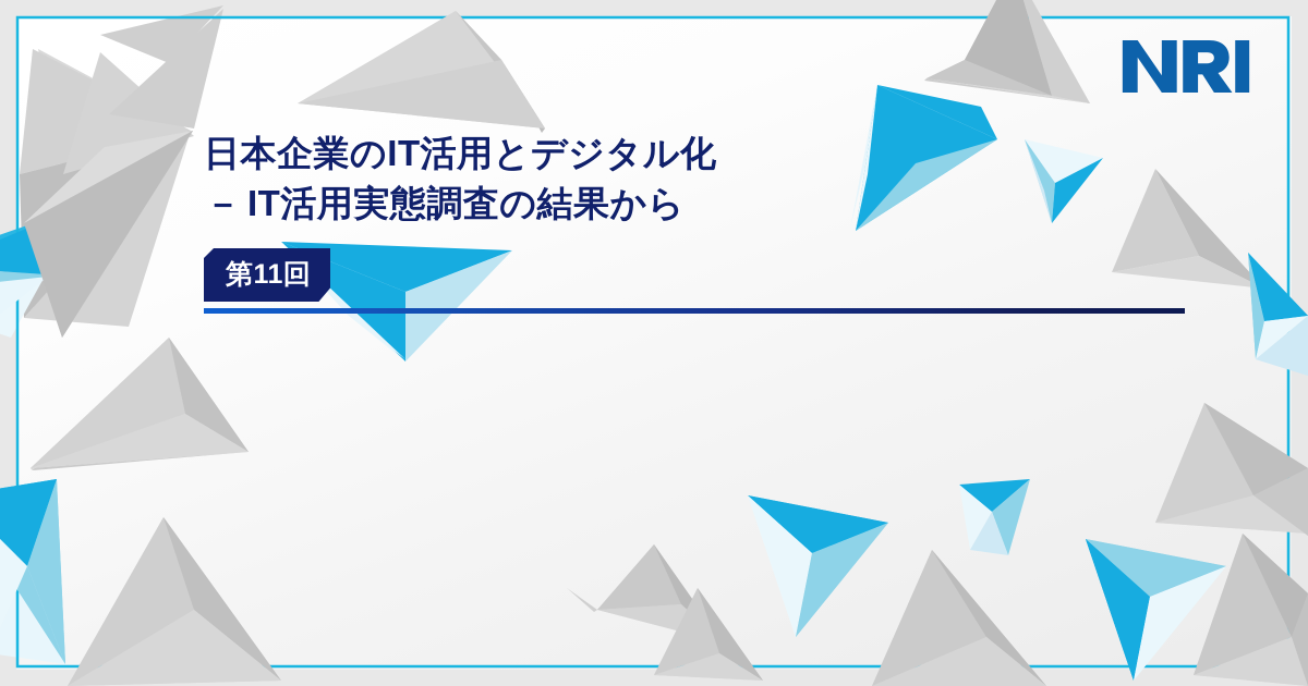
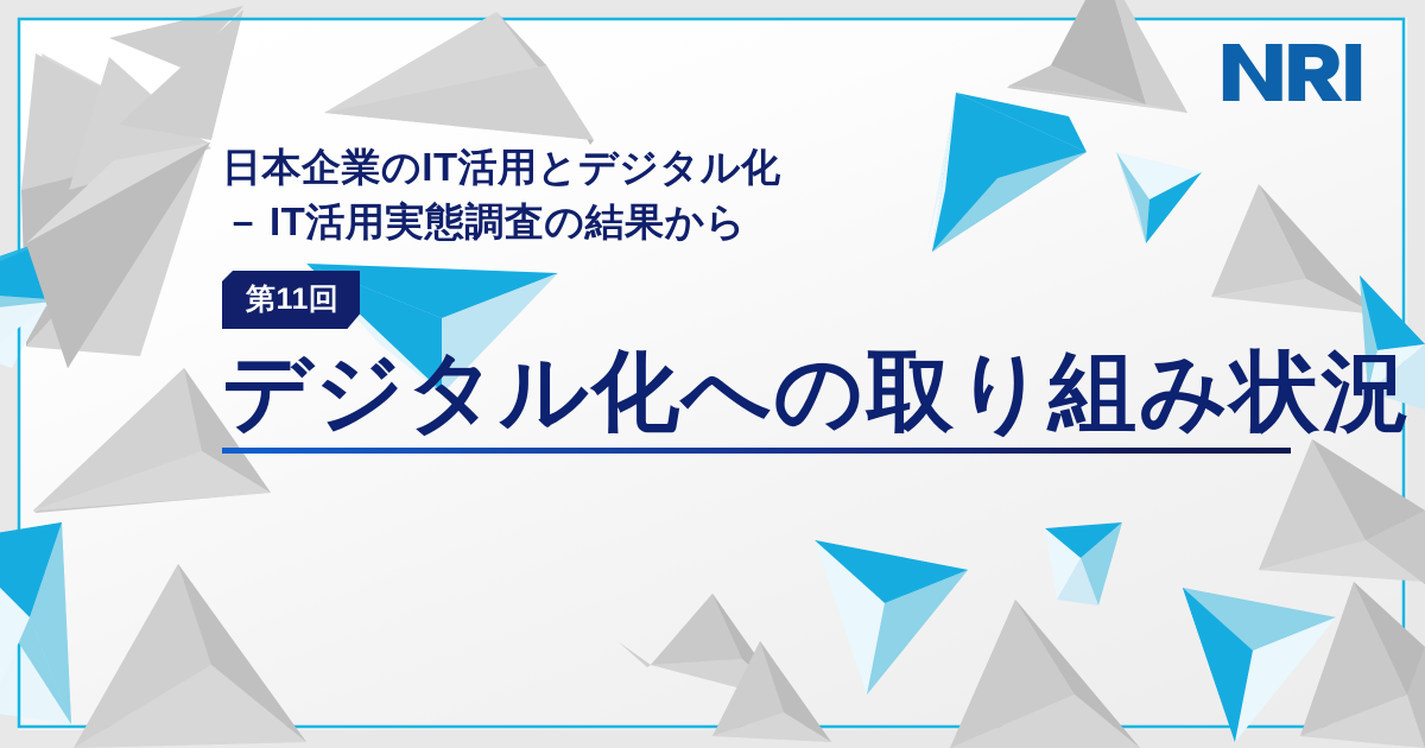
  日本企業のIT活用とデジタル化
  －IT活用実態調査の結果から
  第11回
+ デジタル化への取り組み状況
